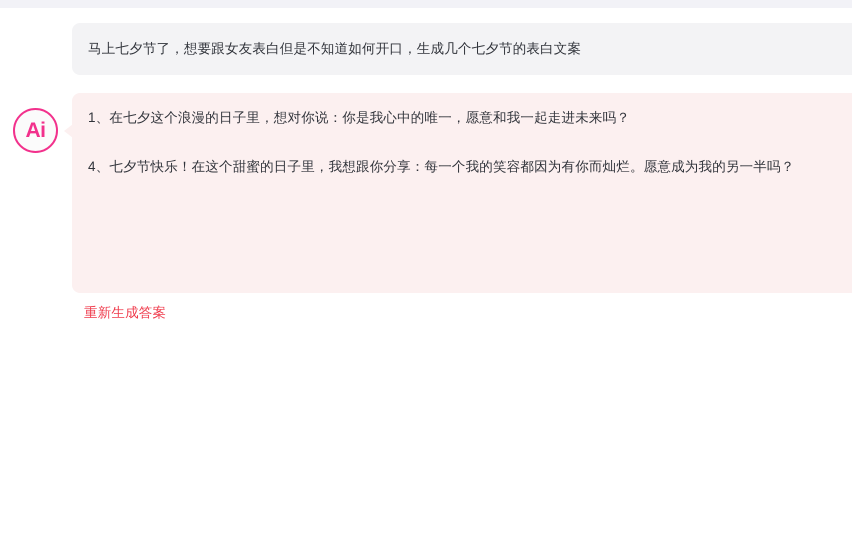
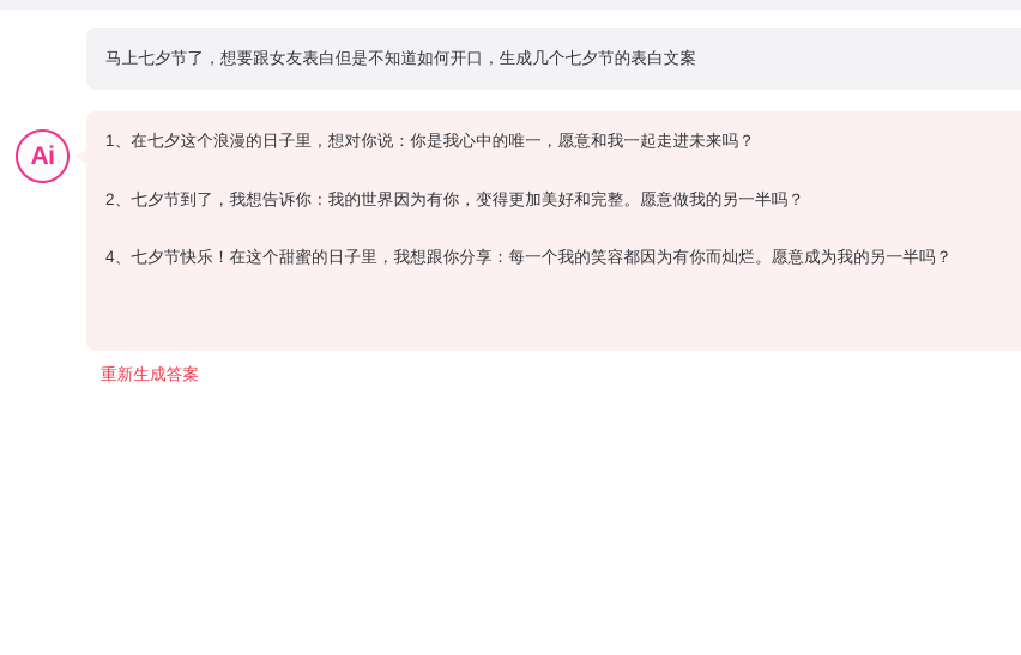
  马上七夕节了，想要跟女友表白但是不知道如何开口，生成几个七夕节的表白文案
  Ai
  1、在七夕这个浪漫的日子里，想对你说：你是我心中的唯一，愿意和我一起走进未来吗？
+ 2、七夕节到了，我想告诉你：我的世界因为有你，变得更加美好和完整。愿意做我的另一半吗？
  4、七夕节快乐！在这个甜蜜的日子里，我想跟你分享：每一个我的笑容都因为有你而灿烂。愿意成为我的另一半吗？
  重新生成答案
